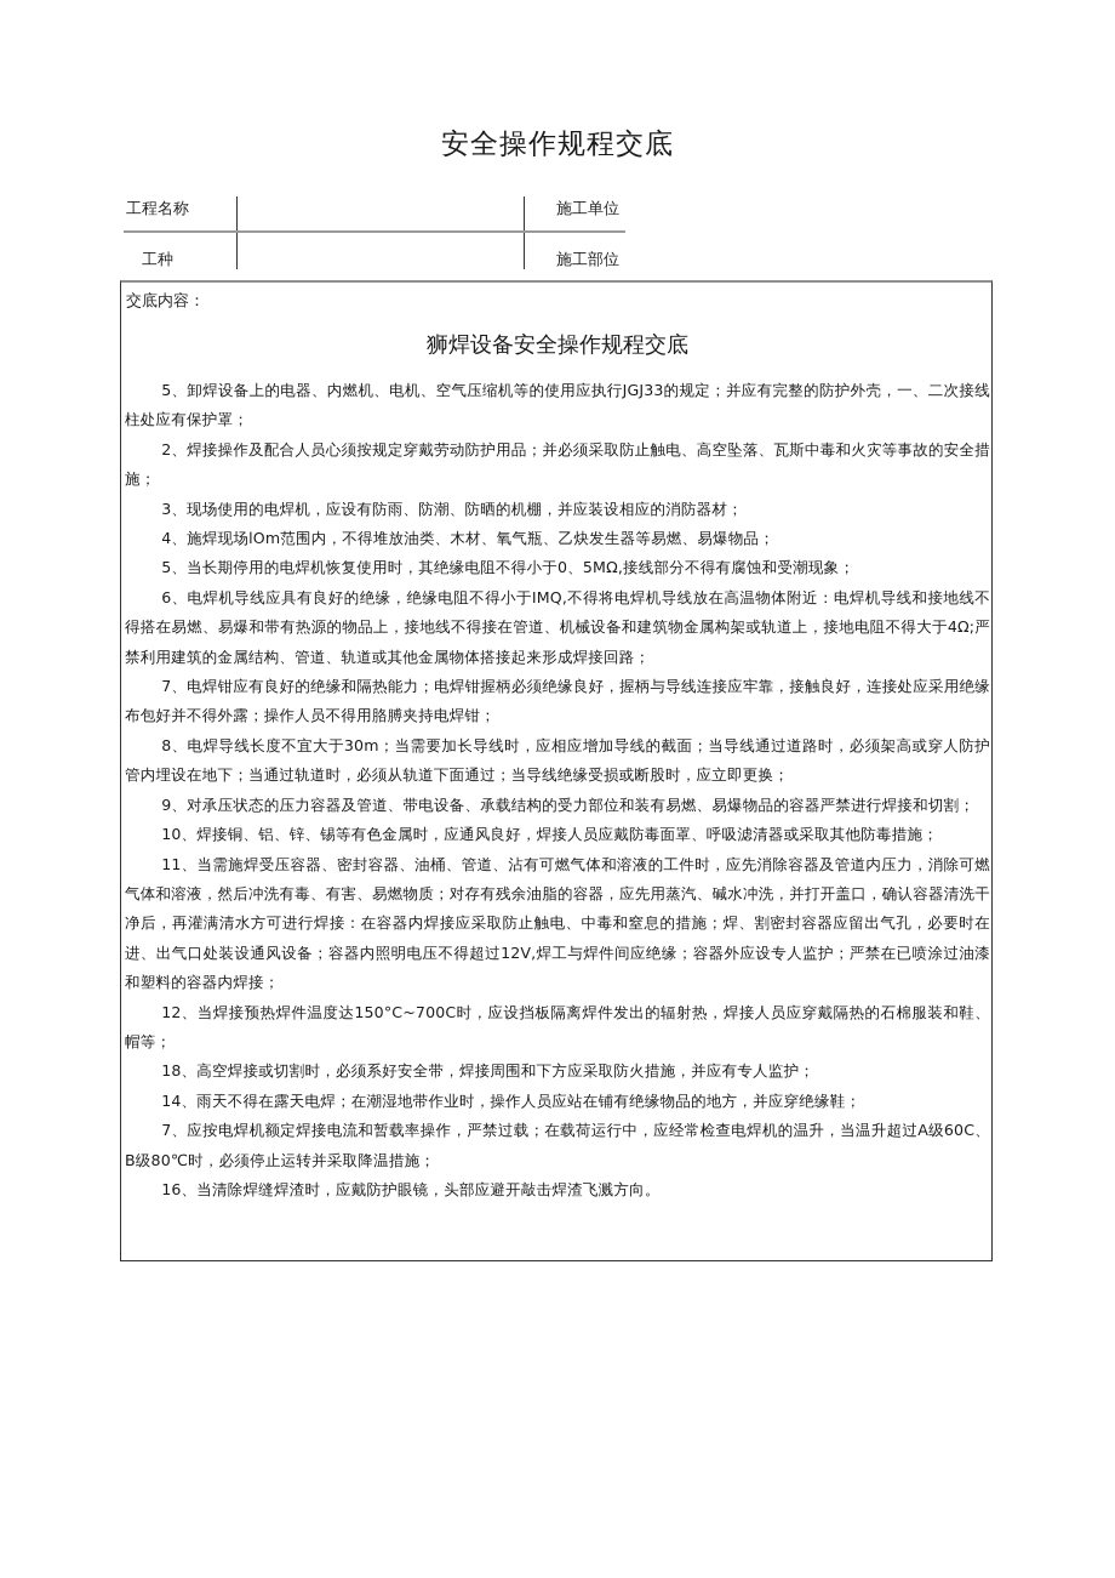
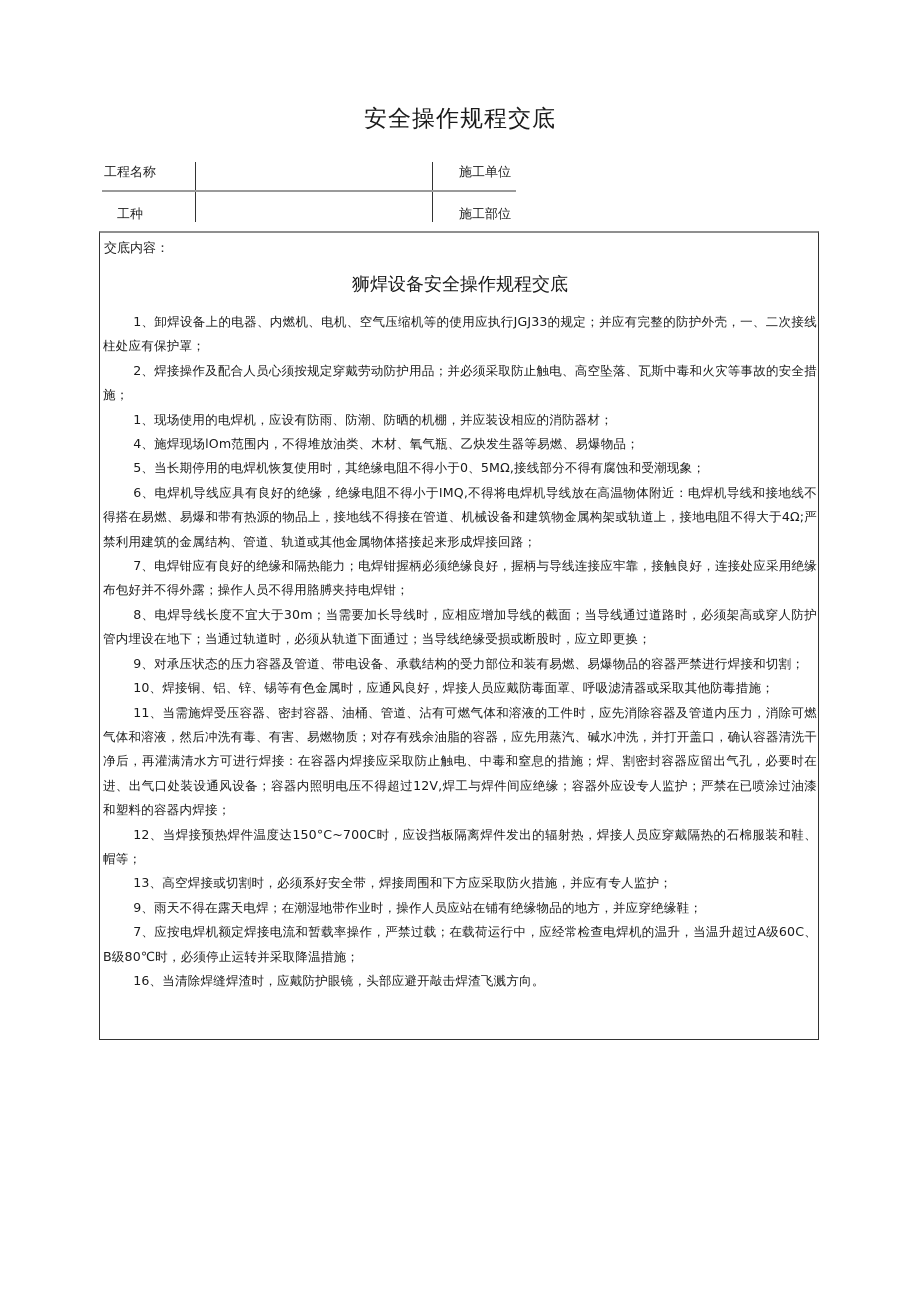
  安全操作规程交底
  工程名称
  施工单位
  工种
  施工部位
  交底内容：
  狮焊设备安全操作规程交底
- 5、卸焊设备上的电器、内燃机、电机、空气压缩机等的使用应执行JGJ33的规定；并应有完整的防护外壳，一、二次接线柱处应有保护罩；
+ 1、卸焊设备上的电器、内燃机、电机、空气压缩机等的使用应执行JGJ33的规定；并应有完整的防护外壳，一、二次接线柱处应有保护罩；
  2、焊接操作及配合人员心须按规定穿戴劳动防护用品；并必须采取防止触电、高空坠落、瓦斯中毒和火灾等事故的安全措施；
- 3、现场使用的电焊机，应设有防雨、防潮、防晒的机棚，并应装设相应的消防器材；
+ 1、现场使用的电焊机，应设有防雨、防潮、防晒的机棚，并应装设相应的消防器材；
  4、施焊现场lOm范围内，不得堆放油类、木材、氧气瓶、乙炔发生器等易燃、易爆物品；
  5、当长期停用的电焊机恢复使用时，其绝缘电阻不得小于0、5MΩ,接线部分不得有腐蚀和受潮现象；
  6、电焊机导线应具有良好的绝缘，绝缘电阻不得小于IMQ,不得将电焊机导线放在高温物体附近：电焊机导线和接地线不得搭在易燃、易爆和带有热源的物品上，接地线不得接在管道、机械设备和建筑物金属构架或轨道上，接地电阻不得大于4Ω;严禁利用建筑的金属结构、管道、轨道或其他金属物体搭接起来形成焊接回路；
  7、电焊钳应有良好的绝缘和隔热能力；电焊钳握柄必须绝缘良好，握柄与导线连接应牢靠，接触良好，连接处应采用绝缘布包好并不得外露；操作人员不得用胳膊夹持电焊钳；
  8、电焊导线长度不宜大于30m；当需要加长导线时，应相应增加导线的截面；当导线通过道路时，必须架高或穿人防护管内埋设在地下；当通过轨道时，必须从轨道下面通过；当导线绝缘受损或断股时，应立即更换；
  9、对承压状态的压力容器及管道、带电设备、承载结构的受力部位和装有易燃、易爆物品的容器严禁进行焊接和切割；
  10、焊接铜、铝、锌、锡等有色金属时，应通风良好，焊接人员应戴防毒面罩、呼吸滤清器或采取其他防毒措施；
  11、当需施焊受压容器、密封容器、油桶、管道、沾有可燃气体和溶液的工件时，应先消除容器及管道内压力，消除可燃气体和溶液，然后冲洗有毒、有害、易燃物质；对存有残余油脂的容器，应先用蒸汽、碱水冲洗，并打开盖口，确认容器清洗干净后，再灌满清水方可进行焊接：在容器内焊接应采取防止触电、中毒和窒息的措施；焊、割密封容器应留出气孔，必要时在进、出气口处装设通风设备；容器内照明电压不得超过12V,焊工与焊件间应绝缘；容器外应设专人监护；严禁在已喷涂过油漆和塑料的容器内焊接；
  12、当焊接预热焊件温度达150°C~700C时，应设挡板隔离焊件发出的辐射热，焊接人员应穿戴隔热的石棉服装和鞋、帽等；
- 18、高空焊接或切割时，必须系好安全带，焊接周围和下方应采取防火措施，并应有专人监护；
+ 13、高空焊接或切割时，必须系好安全带，焊接周围和下方应采取防火措施，并应有专人监护；
- 14、雨天不得在露天电焊；在潮湿地带作业时，操作人员应站在铺有绝缘物品的地方，并应穿绝缘鞋；
+ 9、雨天不得在露天电焊；在潮湿地带作业时，操作人员应站在铺有绝缘物品的地方，并应穿绝缘鞋；
  7、应按电焊机额定焊接电流和暂载率操作，严禁过载；在载荷运行中，应经常检查电焊机的温升，当温升超过A级60C、B级80℃时，必须停止运转并采取降温措施；
  16、当清除焊缝焊渣时，应戴防护眼镜，头部应避开敲击焊渣飞溅方向。
